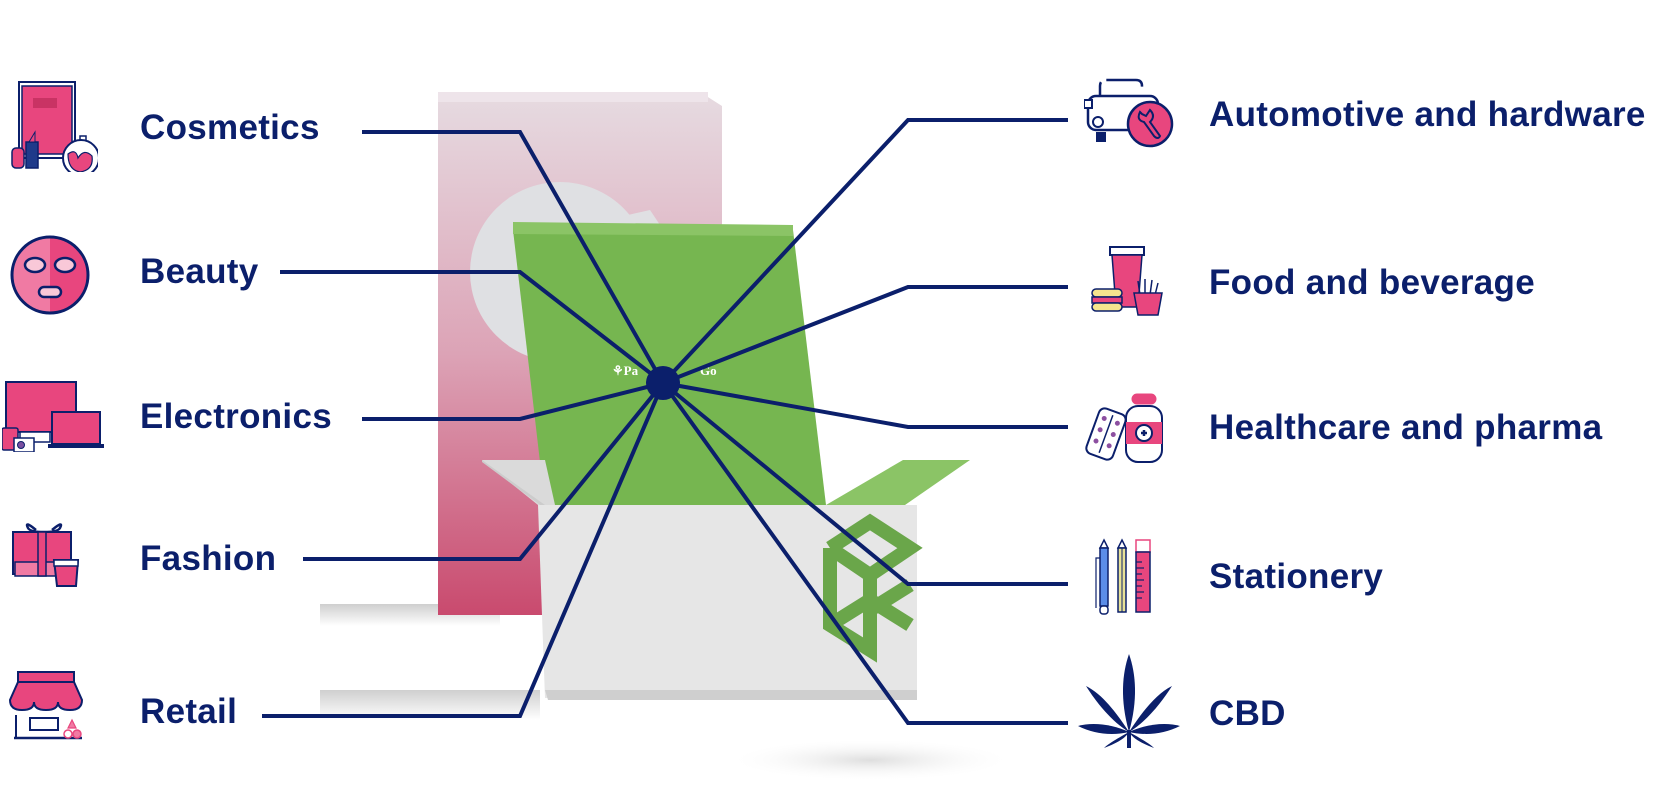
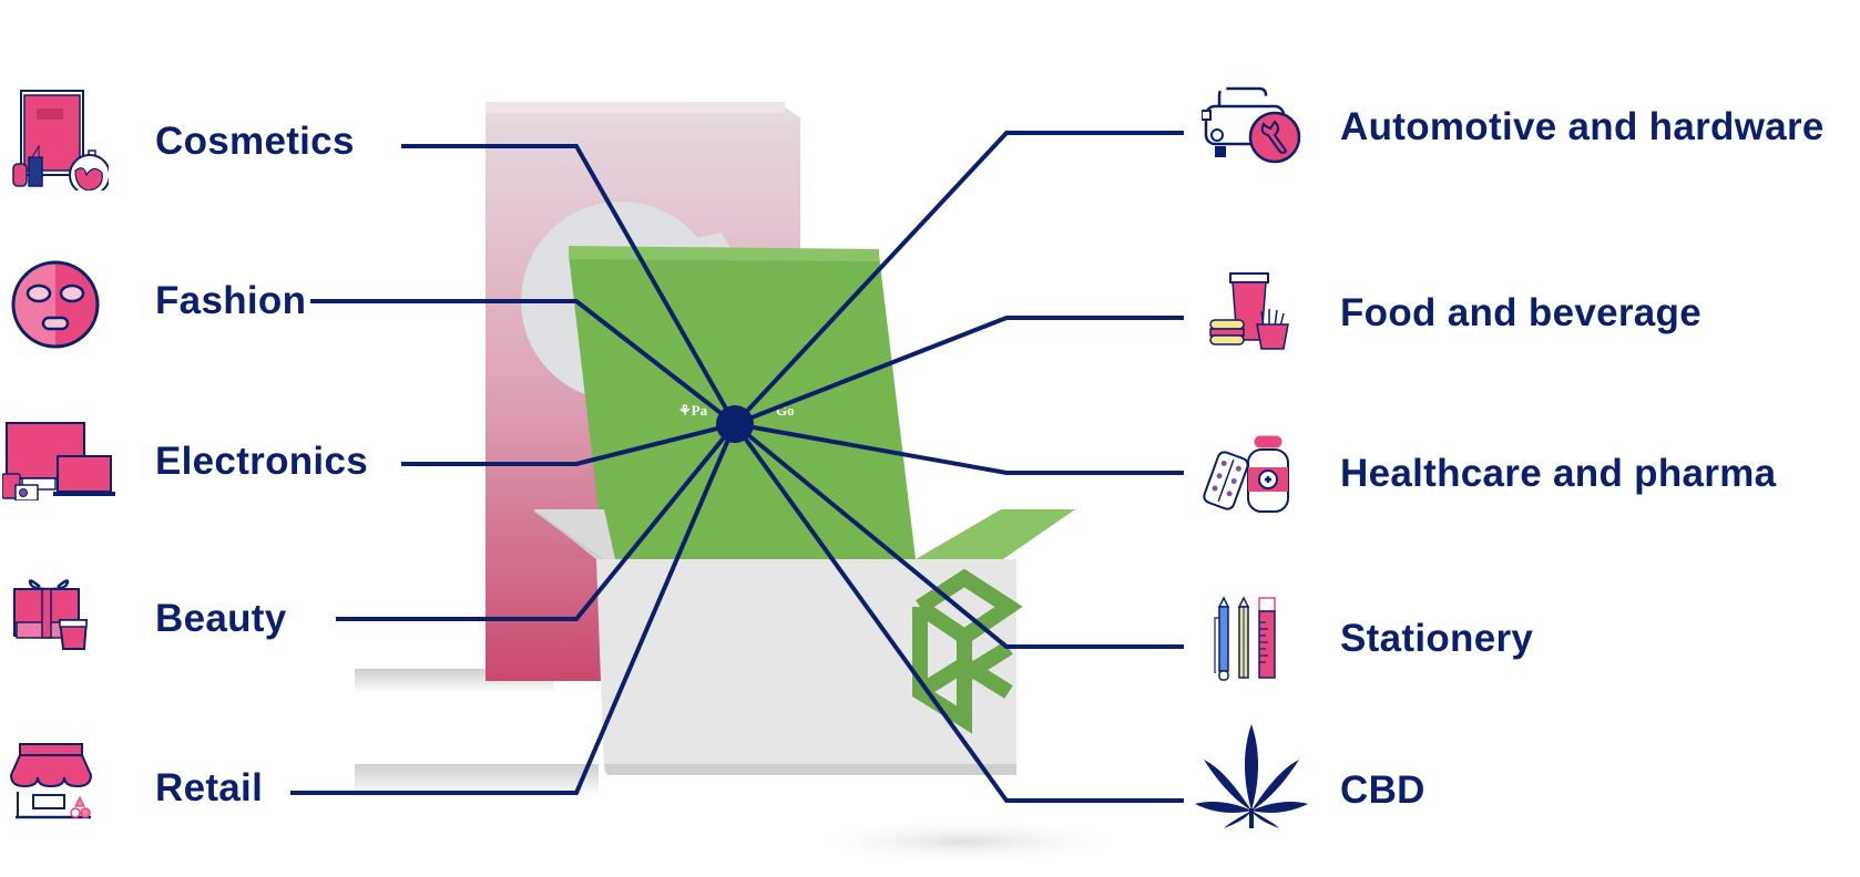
  ⚘Pa
  Go
  Cosmetics
- Beauty
+ Fashion
  Electronics
- Fashion
+ Beauty
  Retail
  Automotive and hardware
  Food and beverage
  Healthcare and pharma
  Stationery
  CBD
